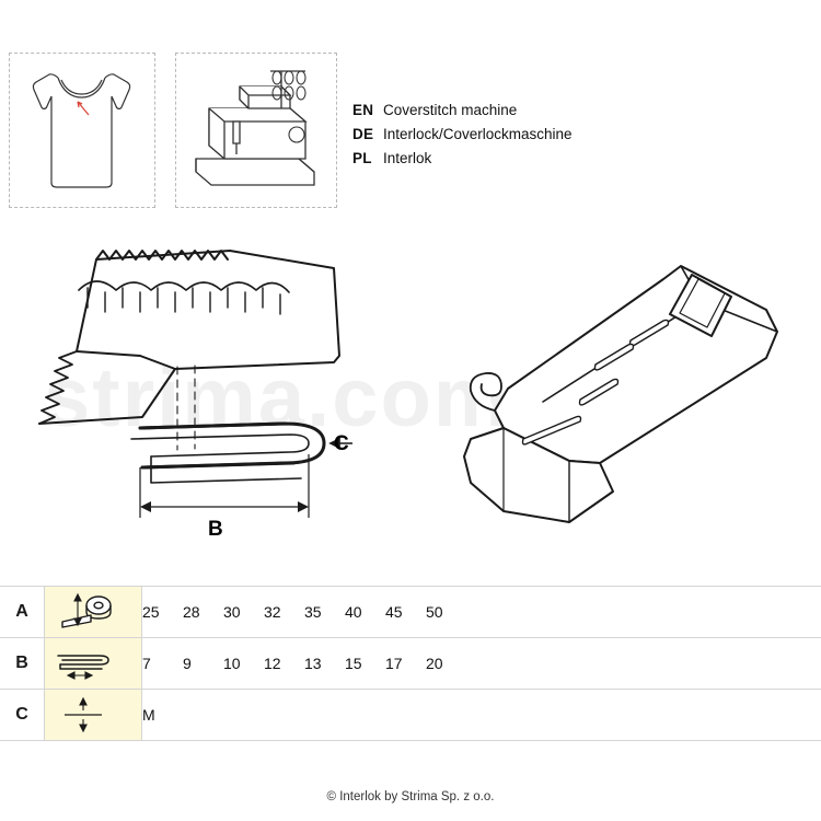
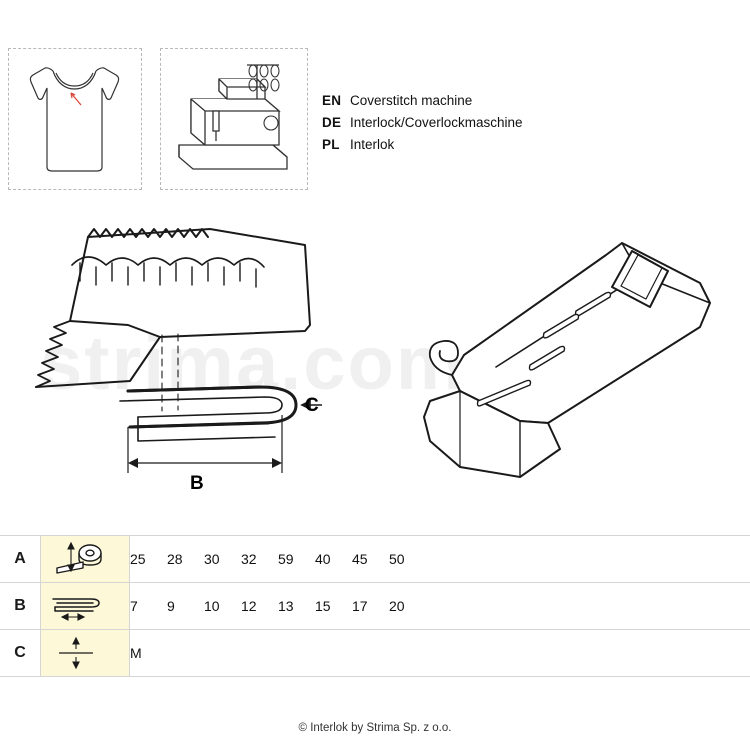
  EN
  Coverstitch machine
  DE
  Interlock/Coverlockmaschine
  PL
  Interlok
  strima.com
  B
  C
- A		25 28 30 32 35 40 45 50
+ A		25 28 30 32 59 40 45 50
  B		7 9 10 12 13 15 17 20
  C		M
  © Interlok by Strima Sp. z o.o.
